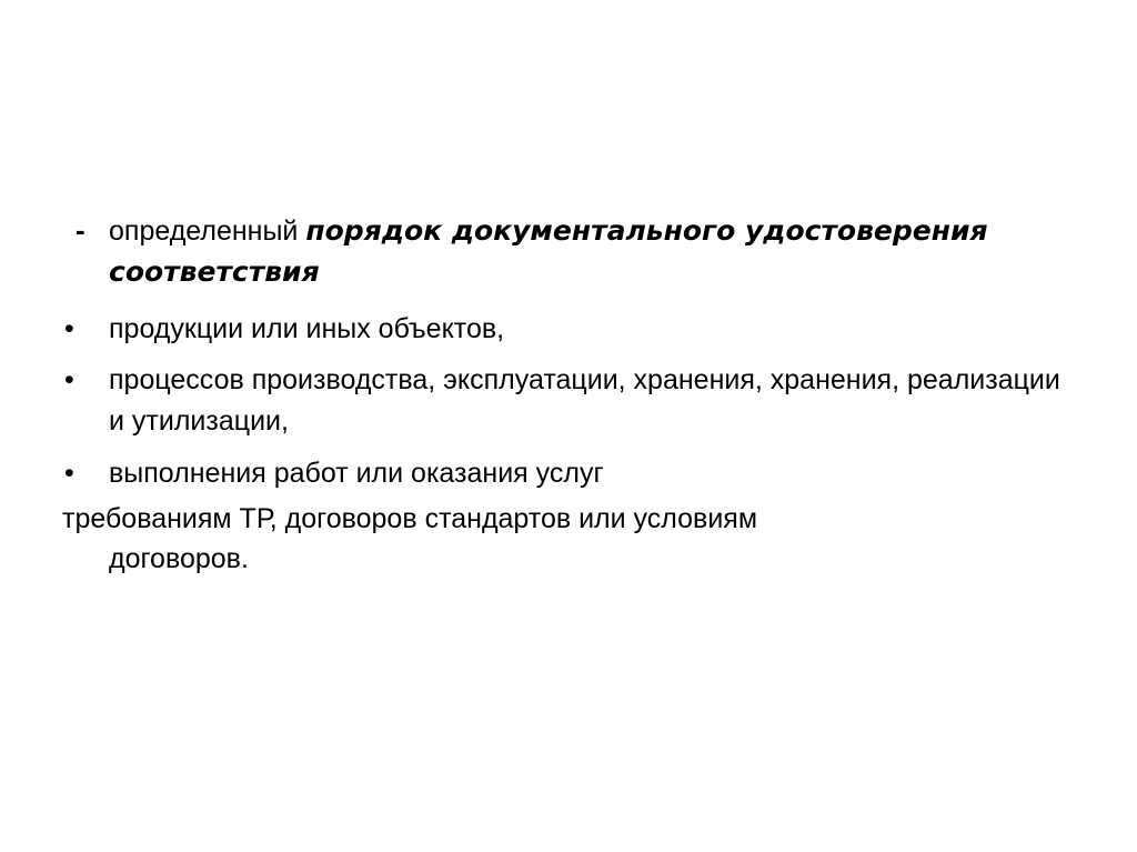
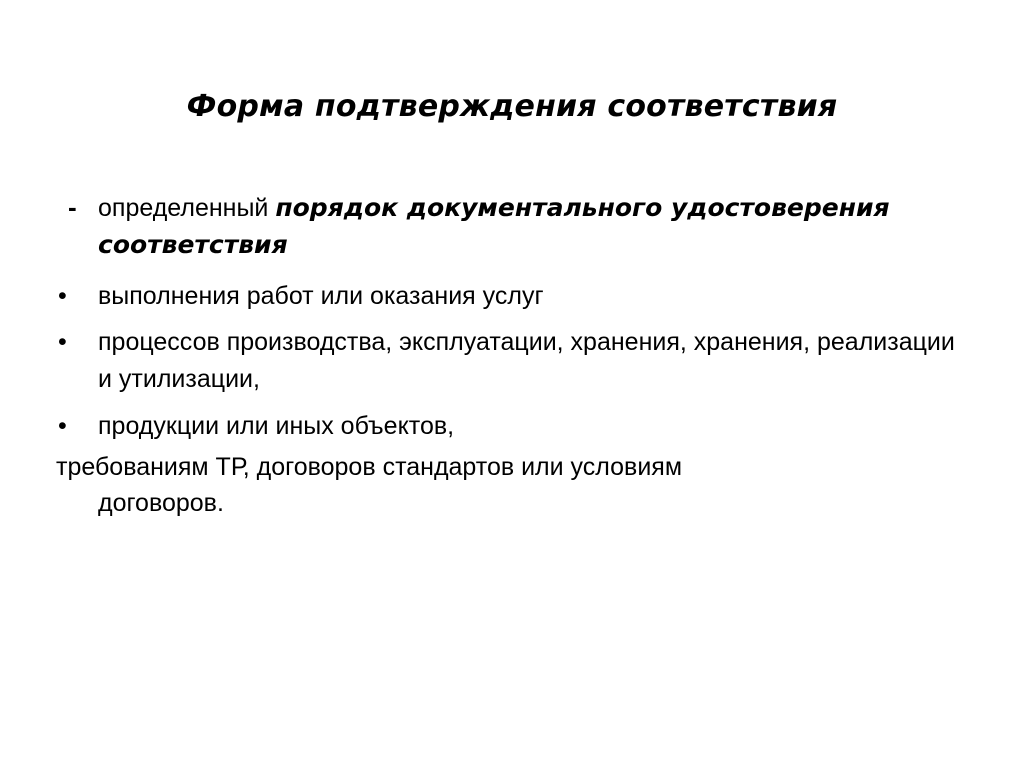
+ Форма подтверждения соответствия
  -
  определенный порядок документального удостоверения соответствия
  •
- продукции или иных объектов,
+ выполнения работ или оказания услуг
  •
  процессов производства, эксплуатации, хранения, хранения, реализации и утилизации,
  •
- выполнения работ или оказания услуг
+ продукции или иных объектов,
  требованиям ТР, договоров стандартов или условиям
  договоров.
